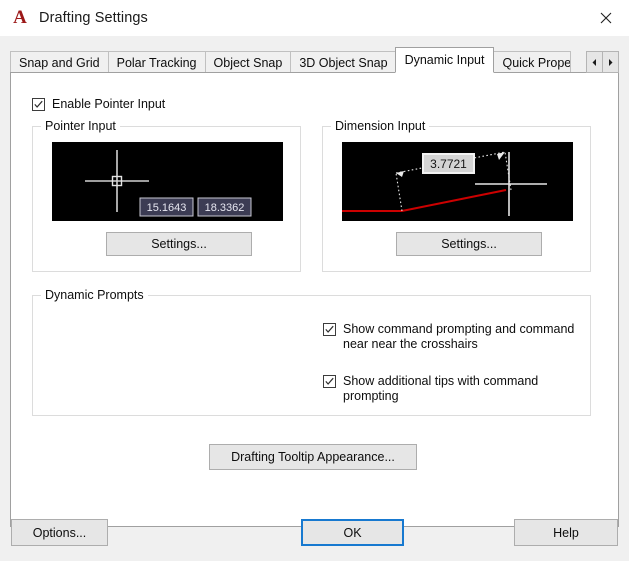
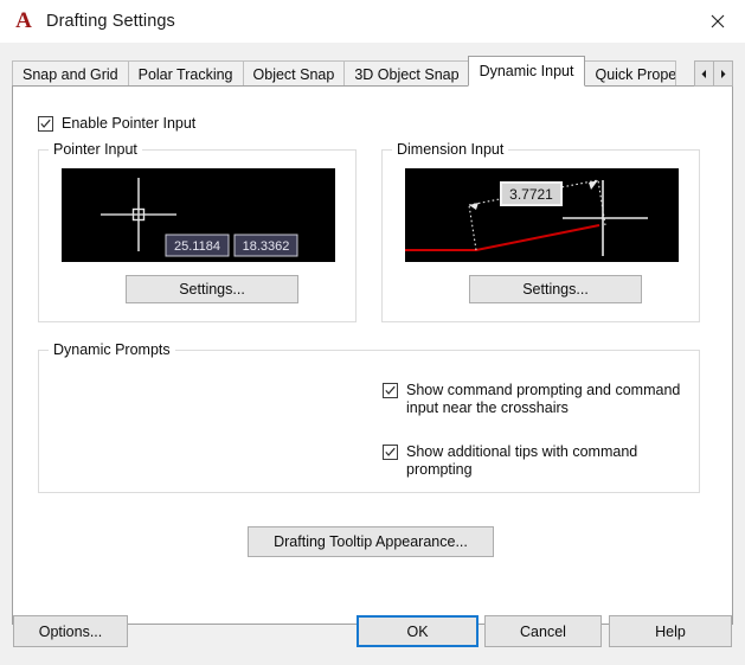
  A
  Drafting Settings
  Snap and Grid
  Polar Tracking
  Object Snap
  3D Object Snap
  Dynamic Input
  Quick Prope
  Enable Pointer Input
  Pointer Input
- 15.1643
+ 25.1184
  18.3362
  Settings...
  Dimension Input
  3.7721
  Settings...
  Dynamic Prompts
- Show command prompting and command near near the crosshairs
+ Show command prompting and command input near the crosshairs
  Show additional tips with command prompting
  Drafting Tooltip Appearance...
  Options...
  OK
+ Cancel
  Help
